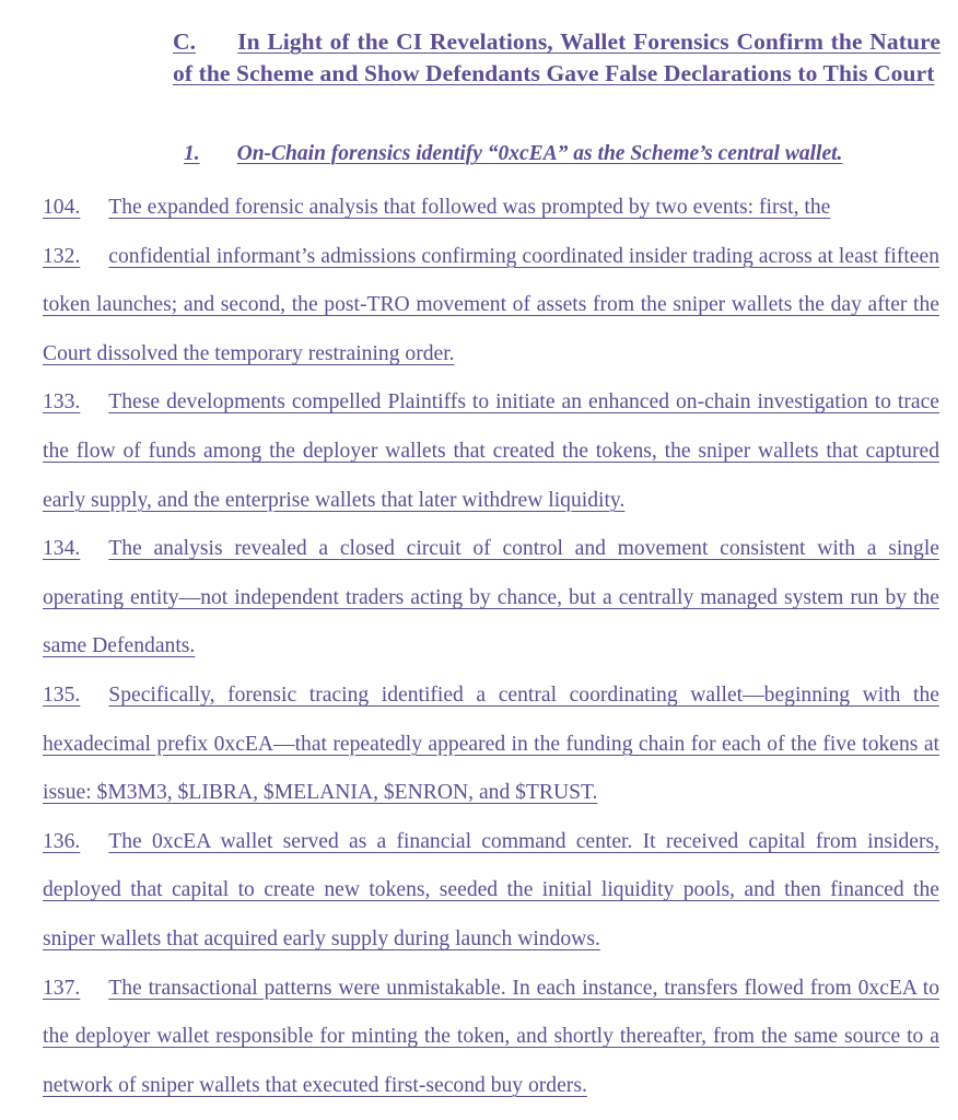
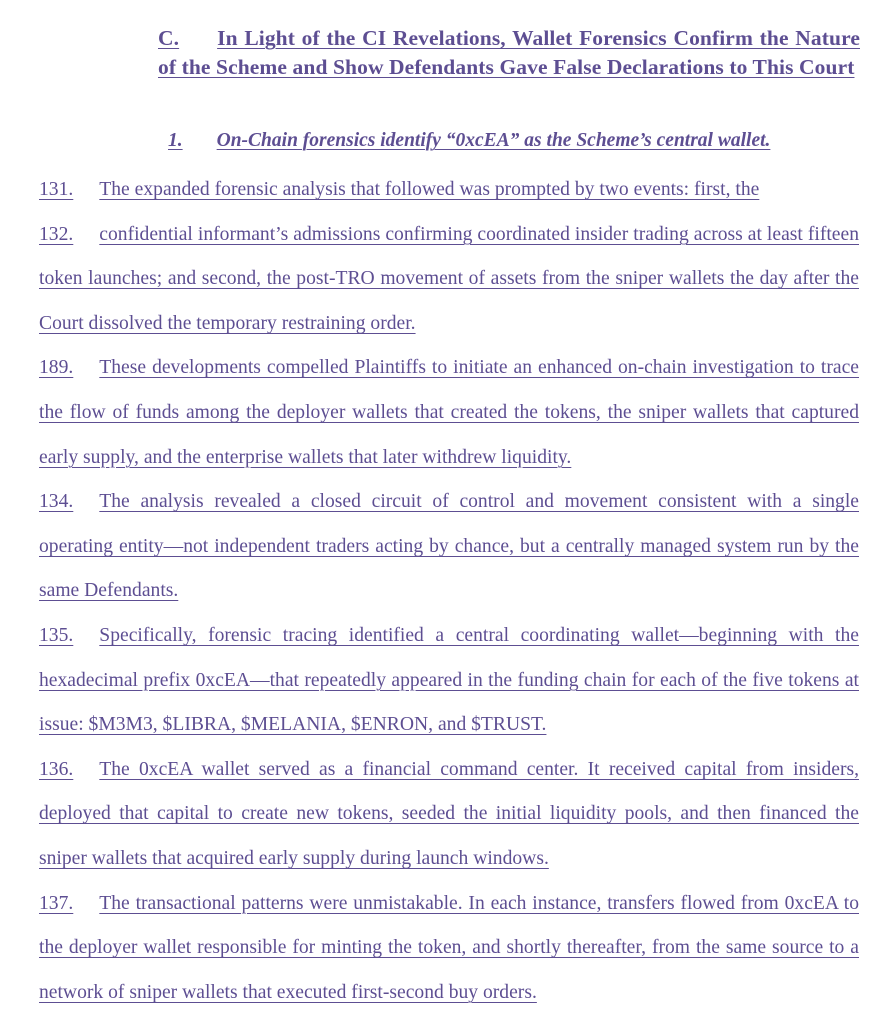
  C. In Light of the CI Revelations, Wallet Forensics Confirm the Nature of the Scheme and Show Defendants Gave False Declarations to This Court
  1. On-Chain forensics identify “0xcEA” as the Scheme’s central wallet.
- 104. The expanded forensic analysis that followed was prompted by two events: first, the
+ 131. The expanded forensic analysis that followed was prompted by two events: first, the
  132. confidential informant’s admissions confirming coordinated insider trading across at least fifteen token launches; and second, the post-TRO movement of assets from the sniper wallets the day after the Court dissolved the temporary restraining order.
- 133. These developments compelled Plaintiffs to initiate an enhanced on-chain investigation to trace the flow of funds among the deployer wallets that created the tokens, the sniper wallets that captured early supply, and the enterprise wallets that later withdrew liquidity.
+ 189. These developments compelled Plaintiffs to initiate an enhanced on-chain investigation to trace the flow of funds among the deployer wallets that created the tokens, the sniper wallets that captured early supply, and the enterprise wallets that later withdrew liquidity.
  134. The analysis revealed a closed circuit of control and movement consistent with a single operating entity—not independent traders acting by chance, but a centrally managed system run by the same Defendants.
  135. Specifically, forensic tracing identified a central coordinating wallet—beginning with the hexadecimal prefix 0xcEA—that repeatedly appeared in the funding chain for each of the five tokens at issue: $M3M3, $LIBRA, $MELANIA, $ENRON, and $TRUST.
  136. The 0xcEA wallet served as a financial command center. It received capital from insiders, deployed that capital to create new tokens, seeded the initial liquidity pools, and then financed the sniper wallets that acquired early supply during launch windows.
  137. The transactional patterns were unmistakable. In each instance, transfers flowed from 0xcEA to the deployer wallet responsible for minting the token, and shortly thereafter, from the same source to a network of sniper wallets that executed first-second buy orders.
